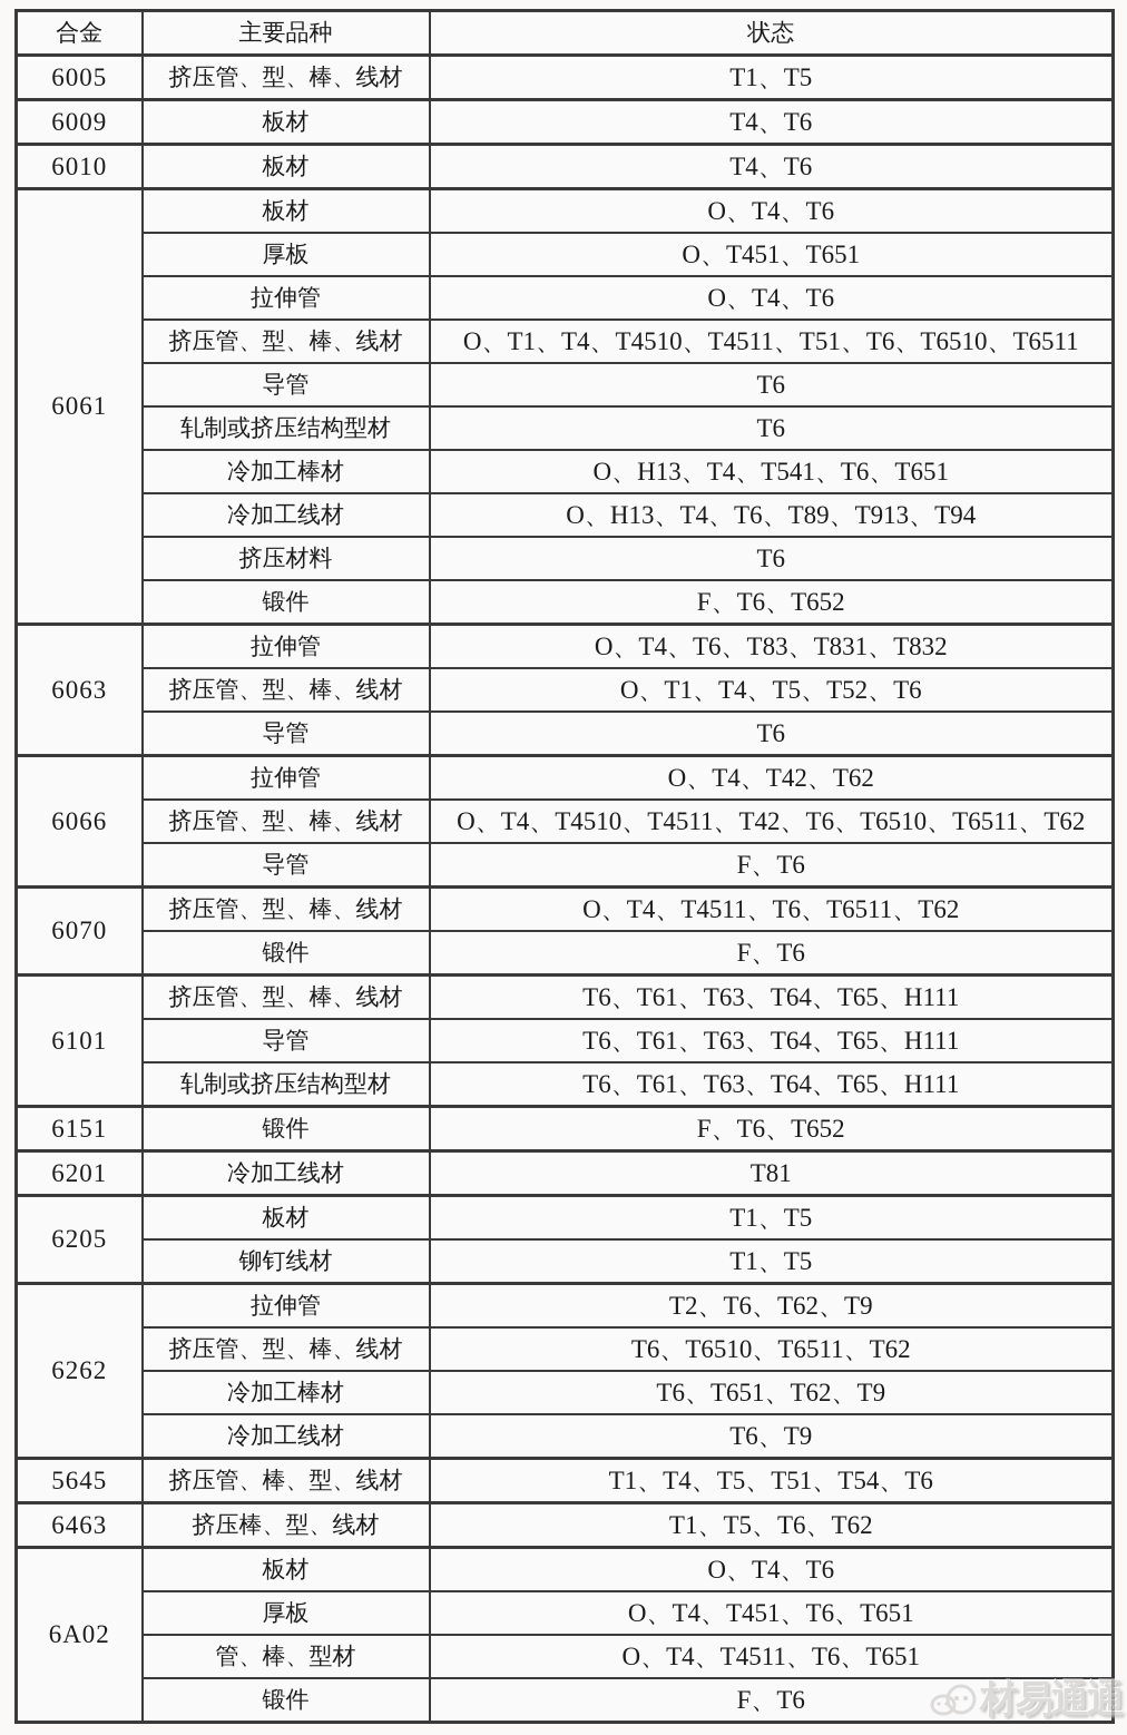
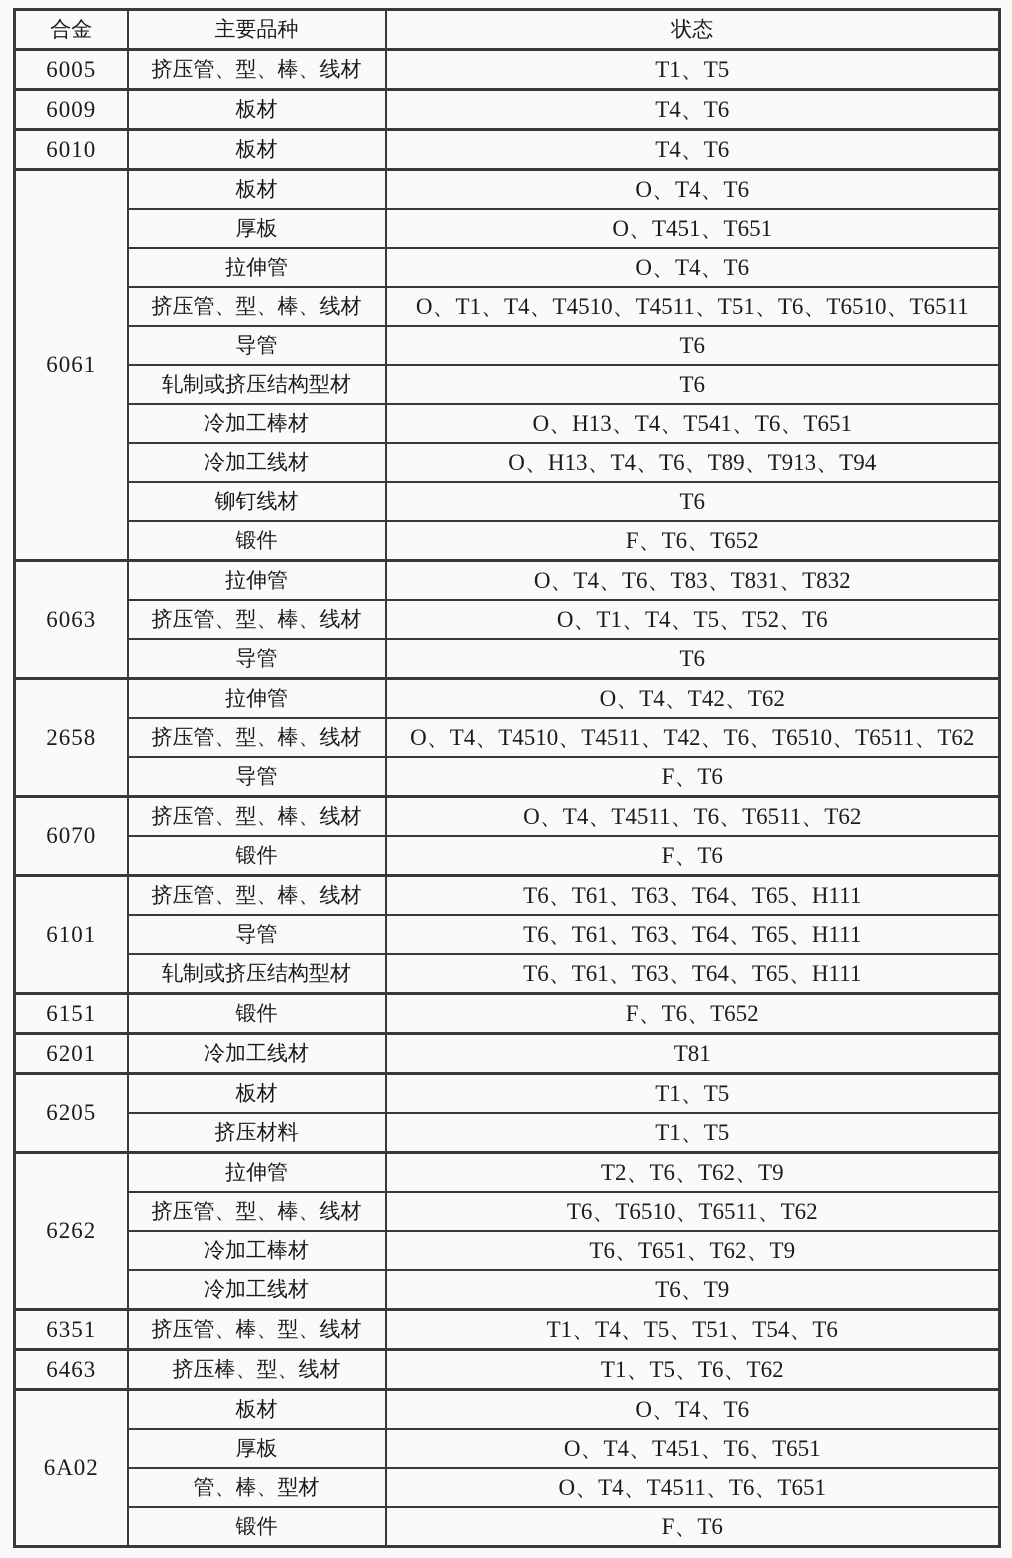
  合金	主要品种	状态
  6005	挤压管、型、棒、线材	T1、T5
  6009	板材	T4、T6
  6010	板材	T4、T6
  6061	板材	O、T4、T6
  厚板	O、T451、T651
  拉伸管	O、T4、T6
  挤压管、型、棒、线材	O、T1、T4、T4510、T4511、T51、T6、T6510、T6511
  导管	T6
  轧制或挤压结构型材	T6
  冷加工棒材	O、H13、T4、T541、T6、T651
  冷加工线材	O、H13、T4、T6、T89、T913、T94
- 挤压材料	T6
+ 铆钉线材	T6
  锻件	F、T6、T652
  6063	拉伸管	O、T4、T6、T83、T831、T832
  挤压管、型、棒、线材	O、T1、T4、T5、T52、T6
  导管	T6
- 6066	拉伸管	O、T4、T42、T62
+ 2658	拉伸管	O、T4、T42、T62
  挤压管、型、棒、线材	O、T4、T4510、T4511、T42、T6、T6510、T6511、T62
  导管	F、T6
  6070	挤压管、型、棒、线材	O、T4、T4511、T6、T6511、T62
  锻件	F、T6
  6101	挤压管、型、棒、线材	T6、T61、T63、T64、T65、H111
  导管	T6、T61、T63、T64、T65、H111
  轧制或挤压结构型材	T6、T61、T63、T64、T65、H111
  6151	锻件	F、T6、T652
  6201	冷加工线材	T81
  6205	板材	T1、T5
- 铆钉线材	T1、T5
+ 挤压材料	T1、T5
  6262	拉伸管	T2、T6、T62、T9
  挤压管、型、棒、线材	T6、T6510、T6511、T62
  冷加工棒材	T6、T651、T62、T9
  冷加工线材	T6、T9
- 5645	挤压管、棒、型、线材	T1、T4、T5、T51、T54、T6
+ 6351	挤压管、棒、型、线材	T1、T4、T5、T51、T54、T6
  6463	挤压棒、型、线材	T1、T5、T6、T62
  6A02	板材	O、T4、T6
  厚板	O、T4、T451、T6、T651
  管、棒、型材	O、T4、T4511、T6、T651
  锻件	F、T6
- 材易通通
